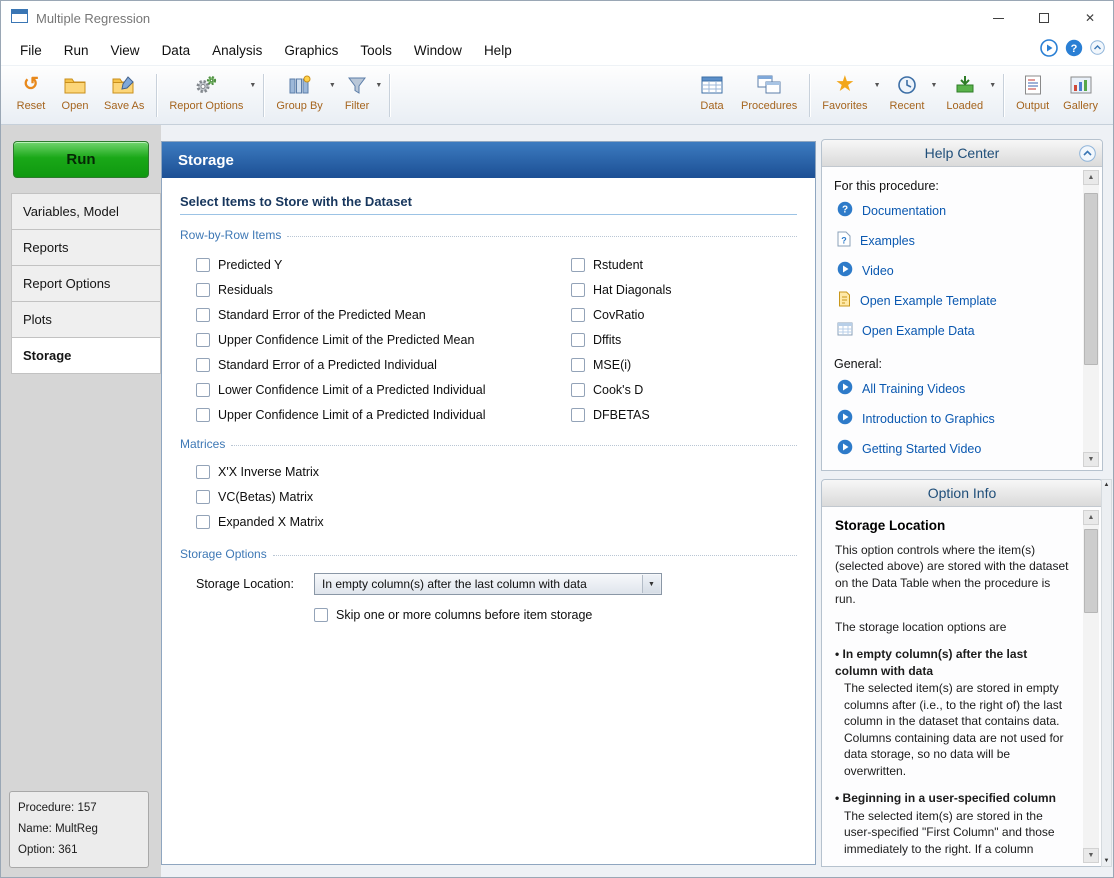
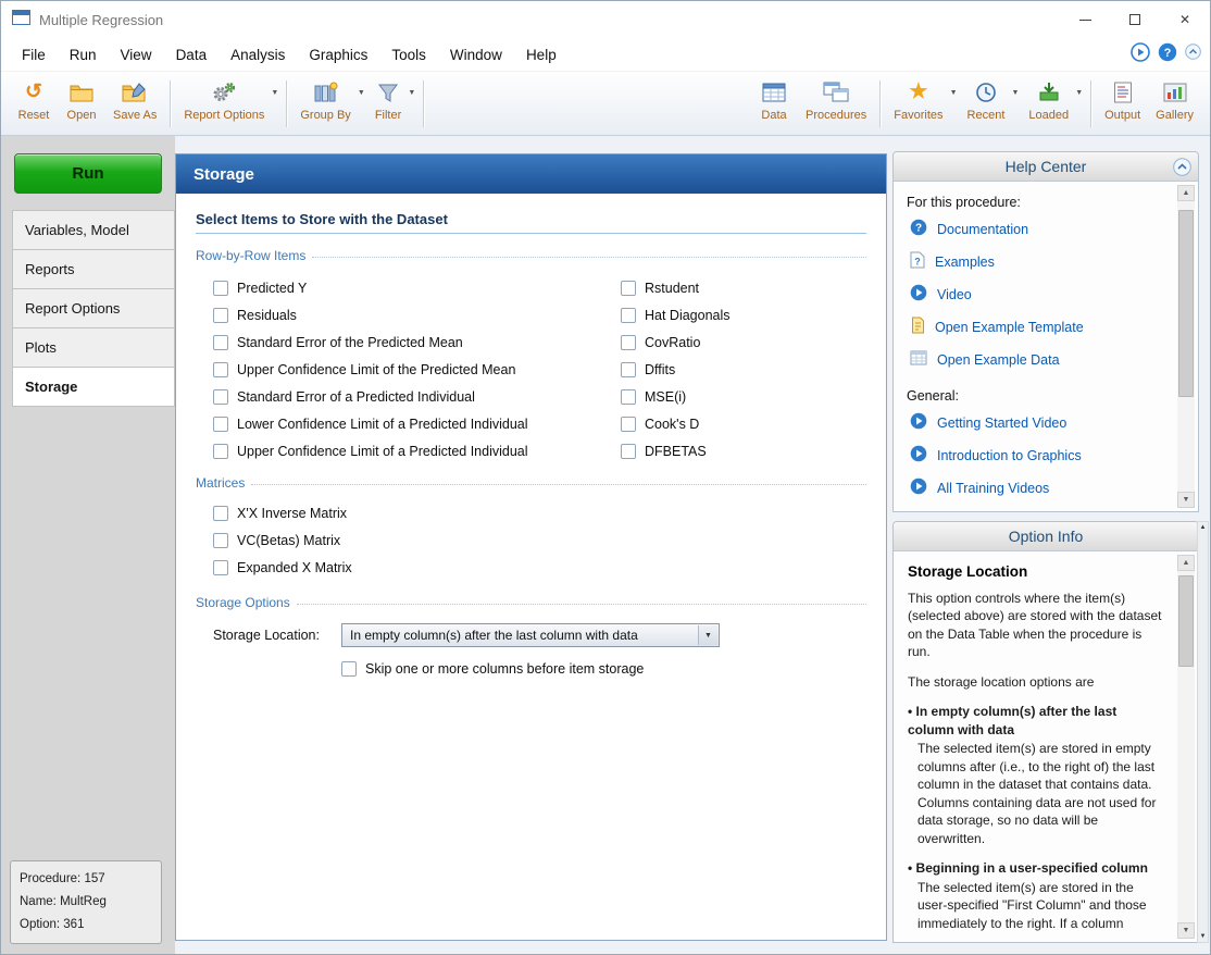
  Multiple Regression
  ✕
  File
  Run
  View
  Data
  Analysis
  Graphics
  Tools
  Window
  Help
  ?
  ↺
  Reset
  Open
  Save As
  Report Options
  Group By
  Filter
  Data
  Procedures
  ★
  Favorites
  Recent
  Loaded
  Output
  Gallery
  Run
  Variables, Model
  Reports
  Report Options
  Plots
  Storage
  Procedure: 157
  Name: MultReg
  Option: 361
  Storage
  Select Items to Store with the Dataset
  Row-by-Row Items
  Predicted Y
  Residuals
  Standard Error of the Predicted Mean
  Upper Confidence Limit of the Predicted Mean
  Standard Error of a Predicted Individual
  Lower Confidence Limit of a Predicted Individual
  Upper Confidence Limit of a Predicted Individual
  Rstudent
  Hat Diagonals
  CovRatio
  Dffits
  MSE(i)
  Cook's D
  DFBETAS
  Matrices
  X'X Inverse Matrix
  VC(Betas) Matrix
  Expanded X Matrix
  Storage Options
  Storage Location:
  In empty column(s) after the last column with data
  Skip one or more columns before item storage
  Help Center
  For this procedure:
  ?
  Documentation
  ?
  Examples
  Video
  Open Example Template
  Open Example Data
  General:
- All Training Videos
+ Getting Started Video
  Introduction to Graphics
- Getting Started Video
+ All Training Videos
  Option Info
  Storage Location
  This option controls where the item(s) (selected above) are stored with the dataset on the Data Table when the procedure is run.
  The storage location options are
  • In empty column(s) after the last column with data
  The selected item(s) are stored in empty columns after (i.e., to the right of) the last column in the dataset that contains data. Columns containing data are not used for data storage, so no data will be overwritten.
  • Beginning in a user-specified column
  The selected item(s) are stored in the user-specified "First Column" and those immediately to the right. If a column
